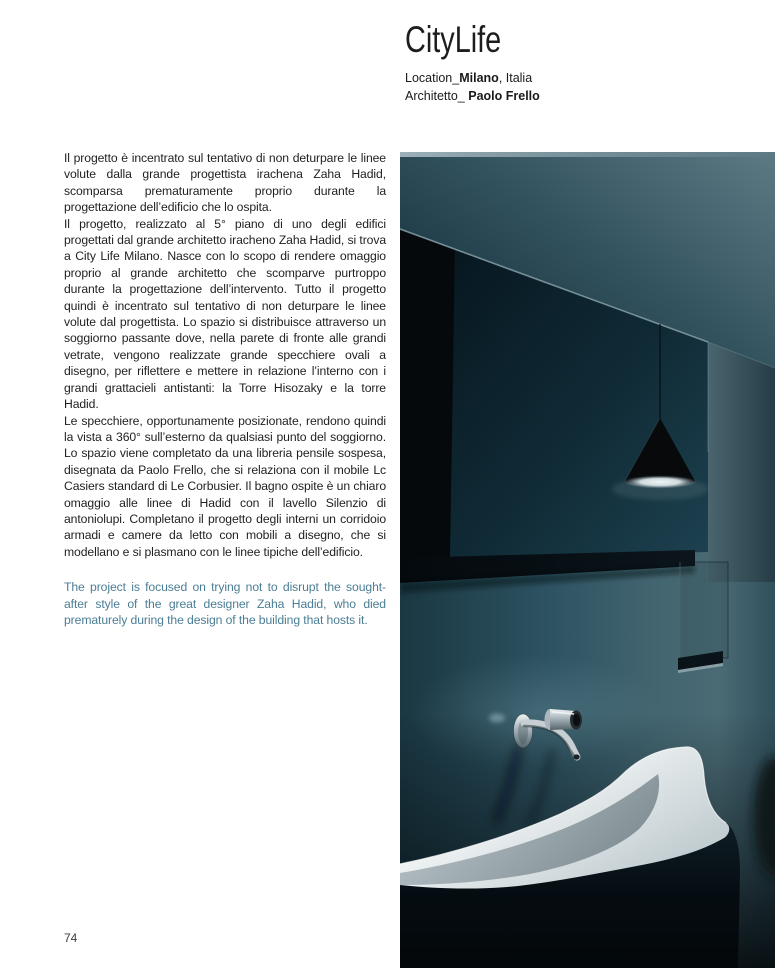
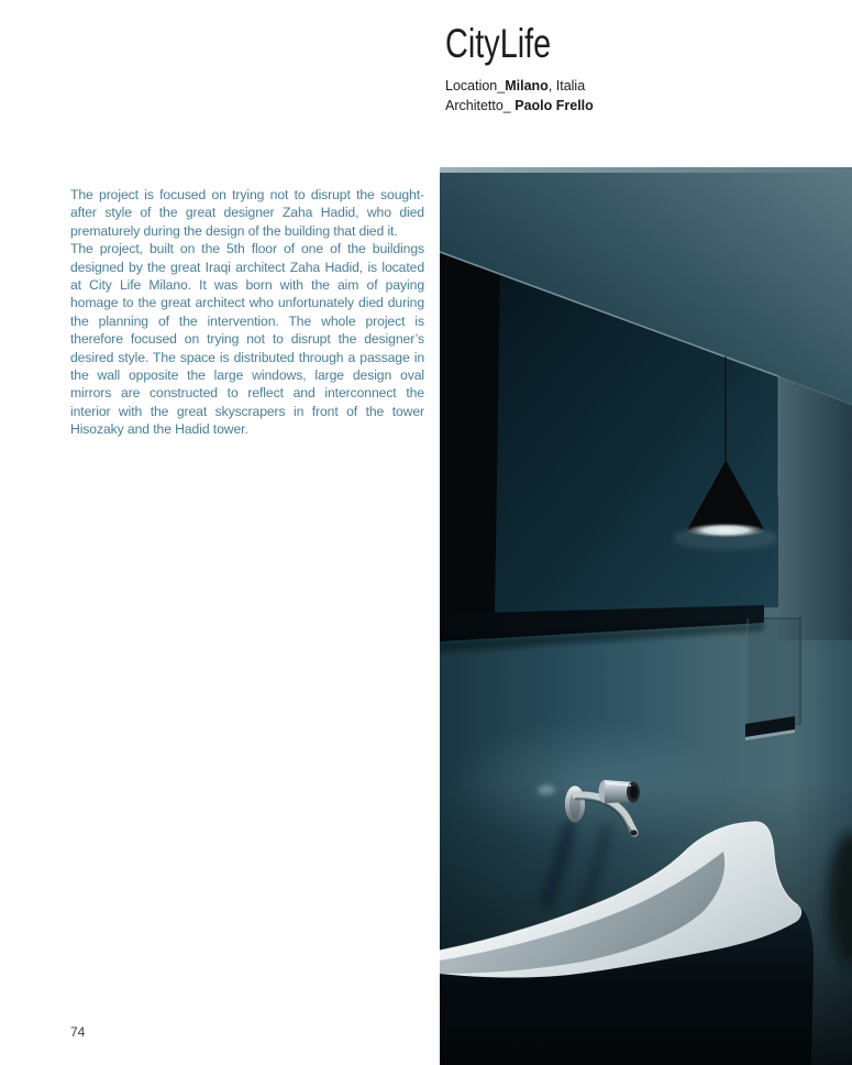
  CityLife
  Location_Milano, Italia
  Architetto_ Paolo Frello
- Il progetto è incentrato sul tentativo di non deturpare le linee volute dalla grande progettista irachena Zaha Hadid, scomparsa prematuramente proprio durante la progettazione dell’edificio che lo ospita.
- Il progetto, realizzato al 5° piano di uno degli edifici progettati dal grande architetto iracheno Zaha Hadid, si trova a City Life Milano. Nasce con lo scopo di rendere omaggio proprio al grande architetto che scomparve purtroppo durante la progettazione dell’intervento. Tutto il progetto quindi è incentrato sul tentativo di non deturpare le linee volute dal progettista. Lo spazio si distribuisce attraverso un soggiorno passante dove, nella parete di fronte alle grandi vetrate, vengono realizzate grande specchiere ovali a disegno, per riflettere e mettere in relazione l’interno con i grandi grattacieli antistanti: la Torre Hisozaky e la torre Hadid.
- Le specchiere, opportunamente posizionate, rendono quindi la vista a 360° sull’esterno da qualsiasi punto del soggiorno. Lo spazio viene completato da una libreria pensile sospesa, disegnata da Paolo Frello, che si relaziona con il mobile Lc Casiers standard di Le Corbusier. Il bagno ospite è un chiaro omaggio alle linee di Hadid con il lavello Silenzio di antoniolupi. Completano il progetto degli interni un corridoio armadi e camere da letto con mobili a disegno, che si modellano e si plasmano con le linee tipiche dell’edificio.
- The project is focused on trying not to disrupt the sought-after style of the great designer Zaha Hadid, who died prematurely during the design of the building that hosts it.
+ The project is focused on trying not to disrupt the sought-after style of the great designer Zaha Hadid, who died prematurely during the design of the building that died it.
+ The project, built on the 5th floor of one of the buildings designed by the great Iraqi architect Zaha Hadid, is located at City Life Milano. It was born with the aim of paying homage to the great architect who unfortunately died during the planning of the intervention. The whole project is therefore focused on trying not to disrupt the designer’s desired style. The space is distributed through a passage in the wall opposite the large windows, large design oval mirrors are constructed to reflect and interconnect the interior with the great skyscrapers in front of the tower Hisozaky and the Hadid tower.
  74
